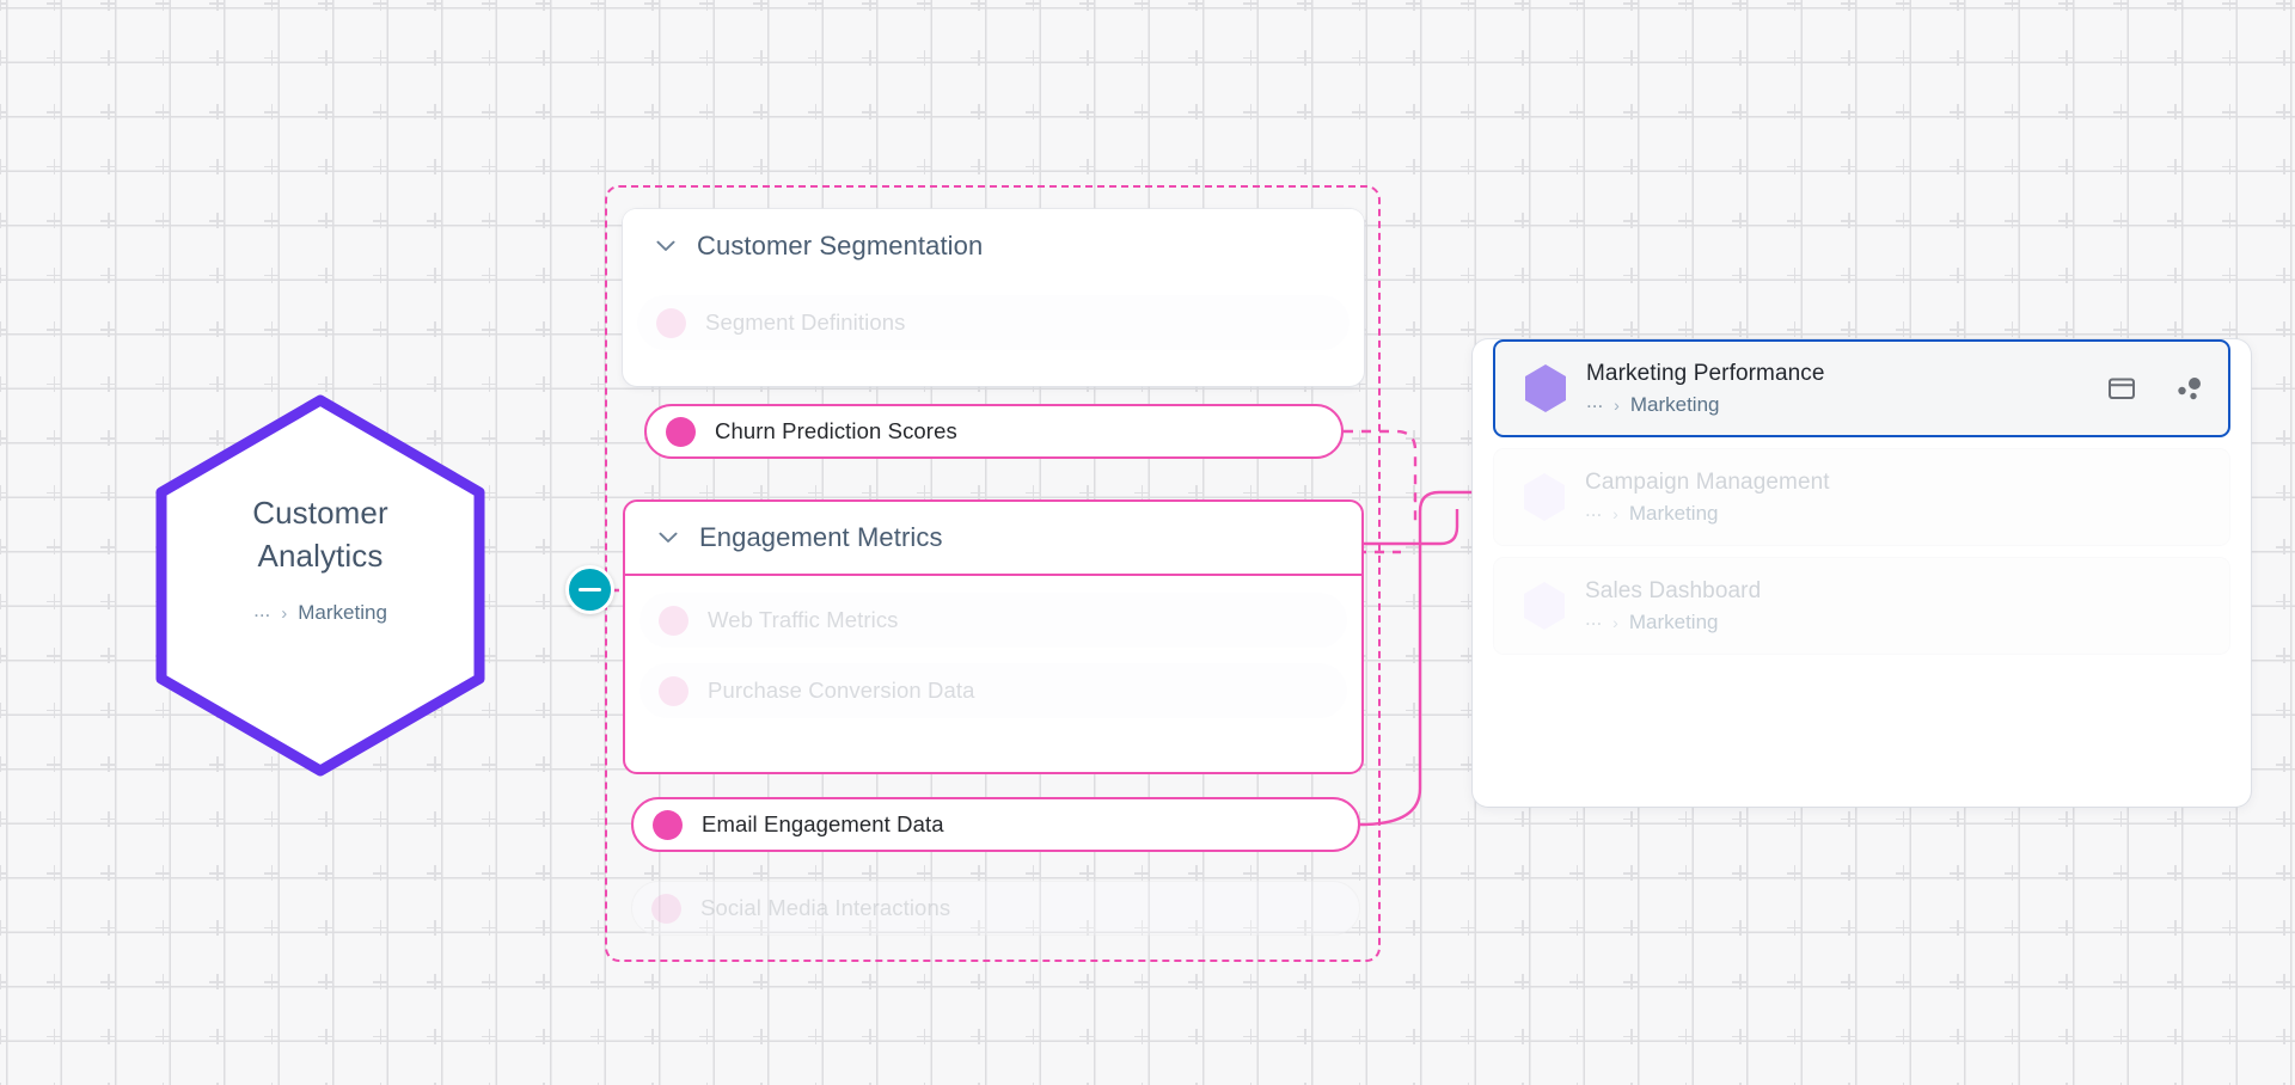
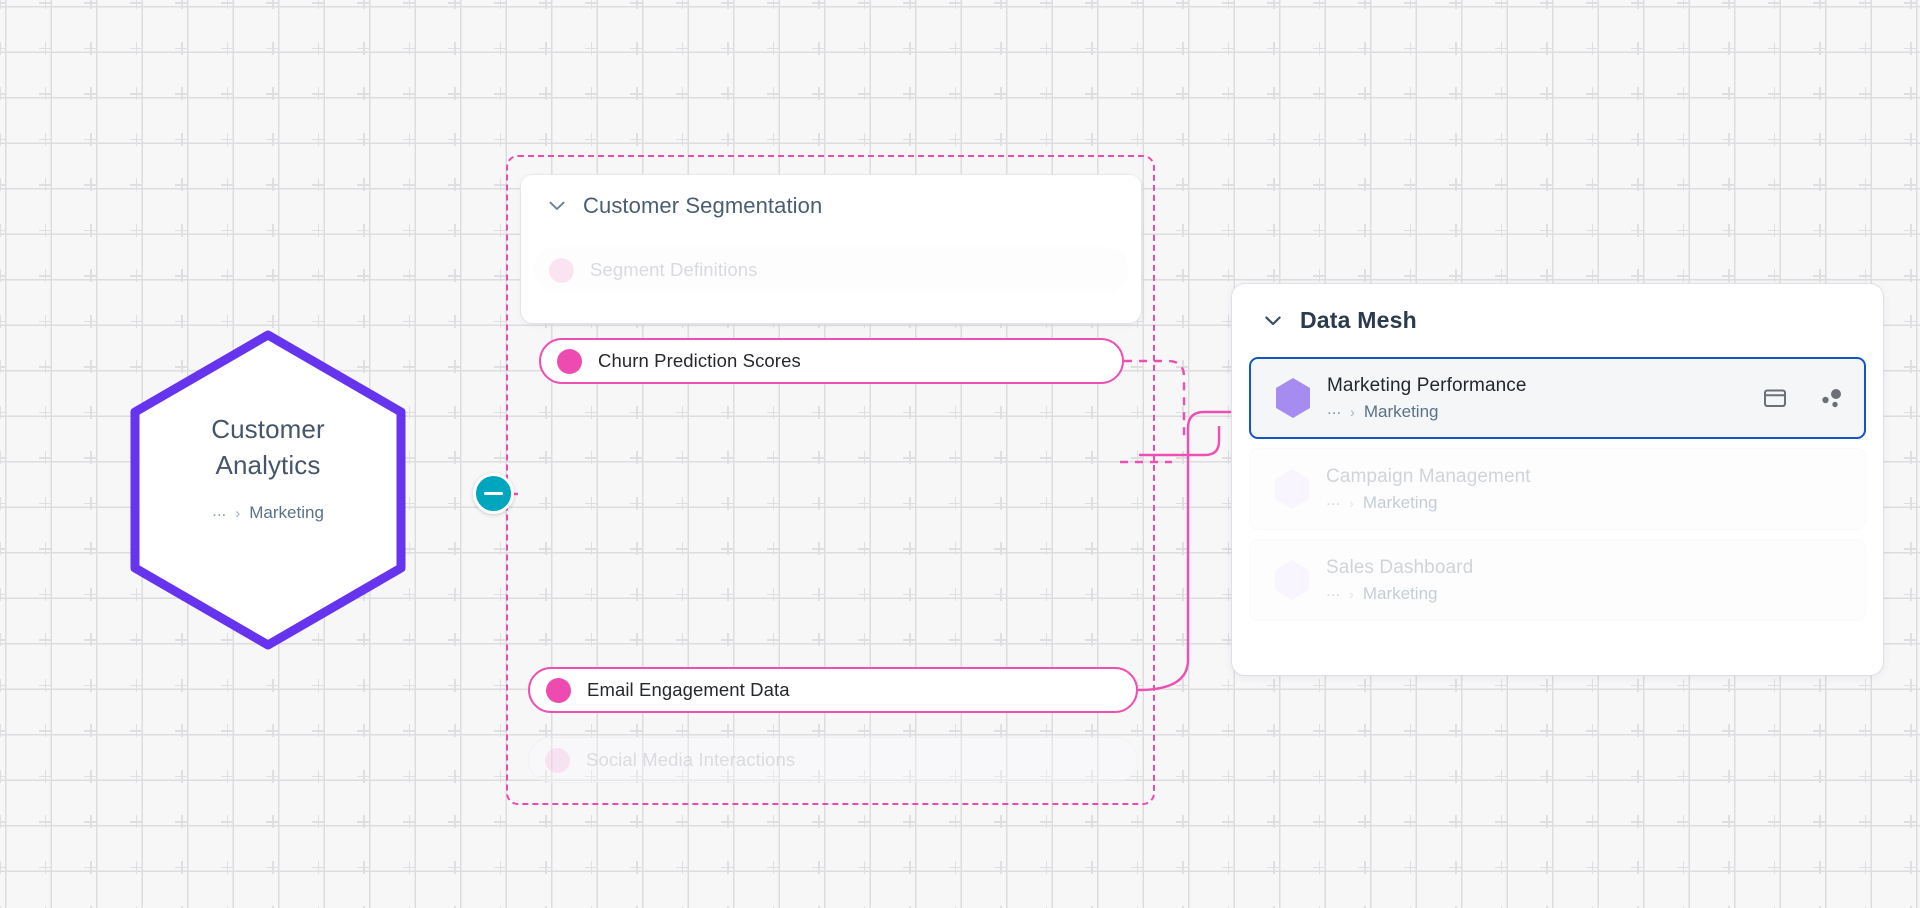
  Customer
  Analytics
  ...
  ›
  Marketing
  Customer Segmentation
  Segment Definitions
  Churn Prediction Scores
- Engagement Metrics
- Web Traffic Metrics
- Purchase Conversion Data
  Email Engagement Data
  Social Media Interactions
+ Data Mesh
  Marketing Performance
  ...
  ›
  Marketing
  Campaign Management
  ...
  ›
  Marketing
  Sales Dashboard
  ...
  ›
  Marketing
